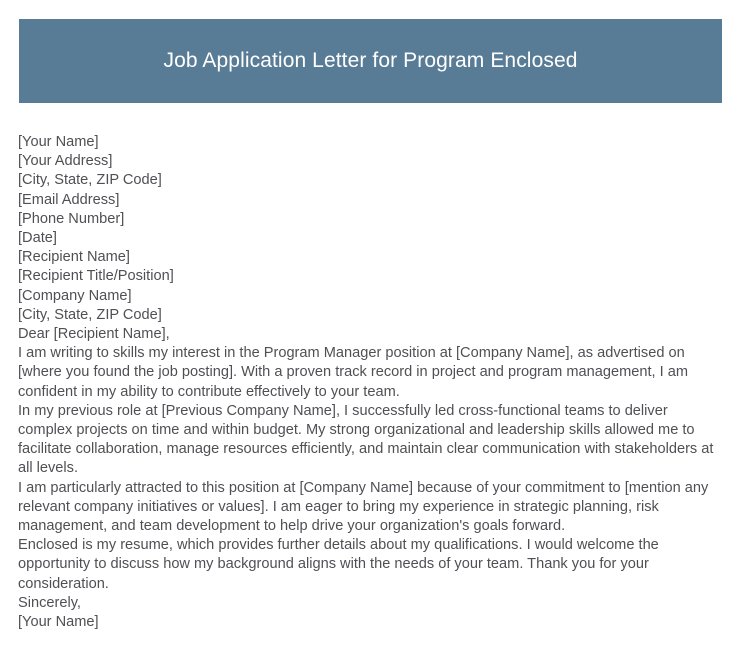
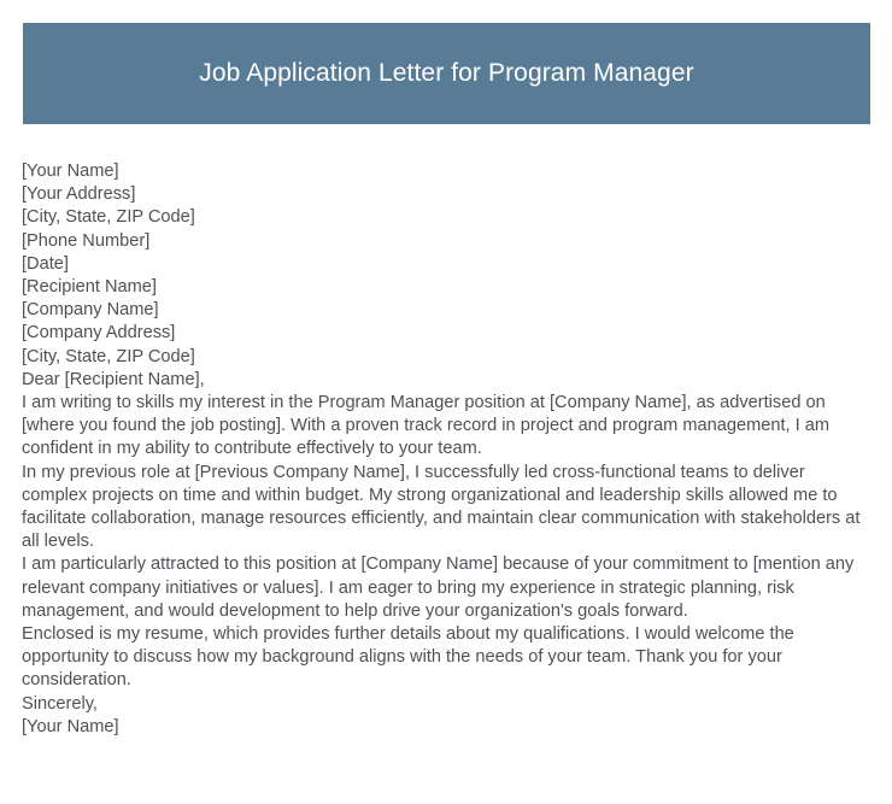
- Job Application Letter for Program Enclosed
+ Job Application Letter for Program Manager
  [Your Name]
  [Your Address]
  [City, State, ZIP Code]
- [Email Address]
  [Phone Number]
  [Date]
  [Recipient Name]
- [Recipient Title/Position]
  [Company Name]
+ [Company Address]
  [City, State, ZIP Code]
  Dear [Recipient Name],
  I am writing to skills my interest in the Program Manager position at [Company Name], as advertised on [where you found the job posting]. With a proven track record in project and program management, I am confident in my ability to contribute effectively to your team.
  In my previous role at [Previous Company Name], I successfully led cross-functional teams to deliver complex projects on time and within budget. My strong organizational and leadership skills allowed me to facilitate collaboration, manage resources efficiently, and maintain clear communication with stakeholders at all levels.
- I am particularly attracted to this position at [Company Name] because of your commitment to [mention any relevant company initiatives or values]. I am eager to bring my experience in strategic planning, risk management, and team development to help drive your organization's goals forward.
+ I am particularly attracted to this position at [Company Name] because of your commitment to [mention any relevant company initiatives or values]. I am eager to bring my experience in strategic planning, risk management, and would development to help drive your organization's goals forward.
  Enclosed is my resume, which provides further details about my qualifications. I would welcome the opportunity to discuss how my background aligns with the needs of your team. Thank you for your consideration.
  Sincerely,
  [Your Name]
